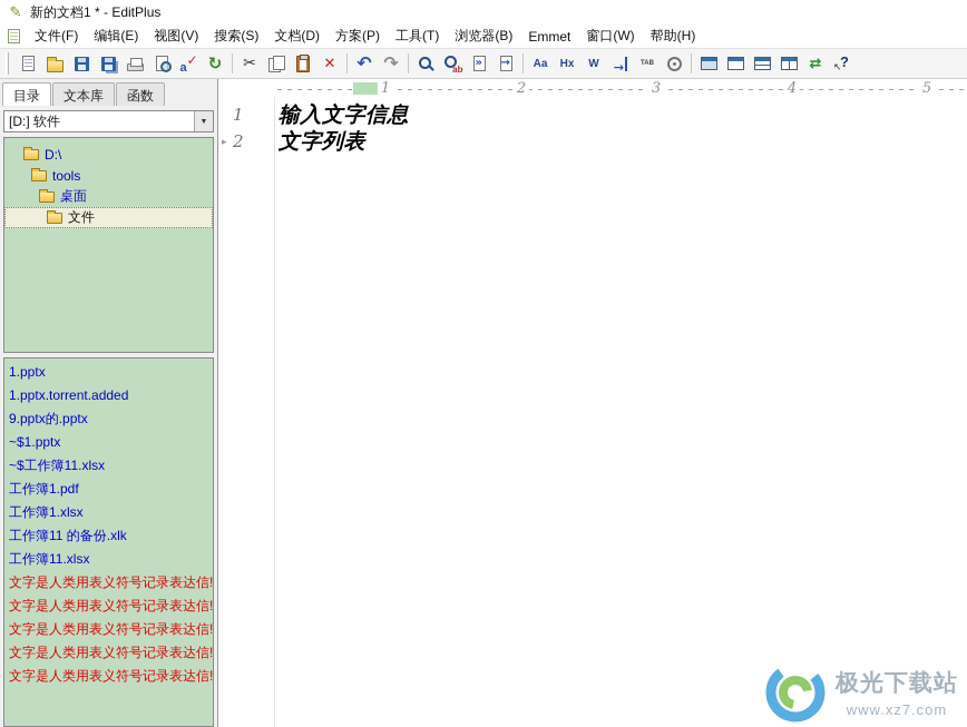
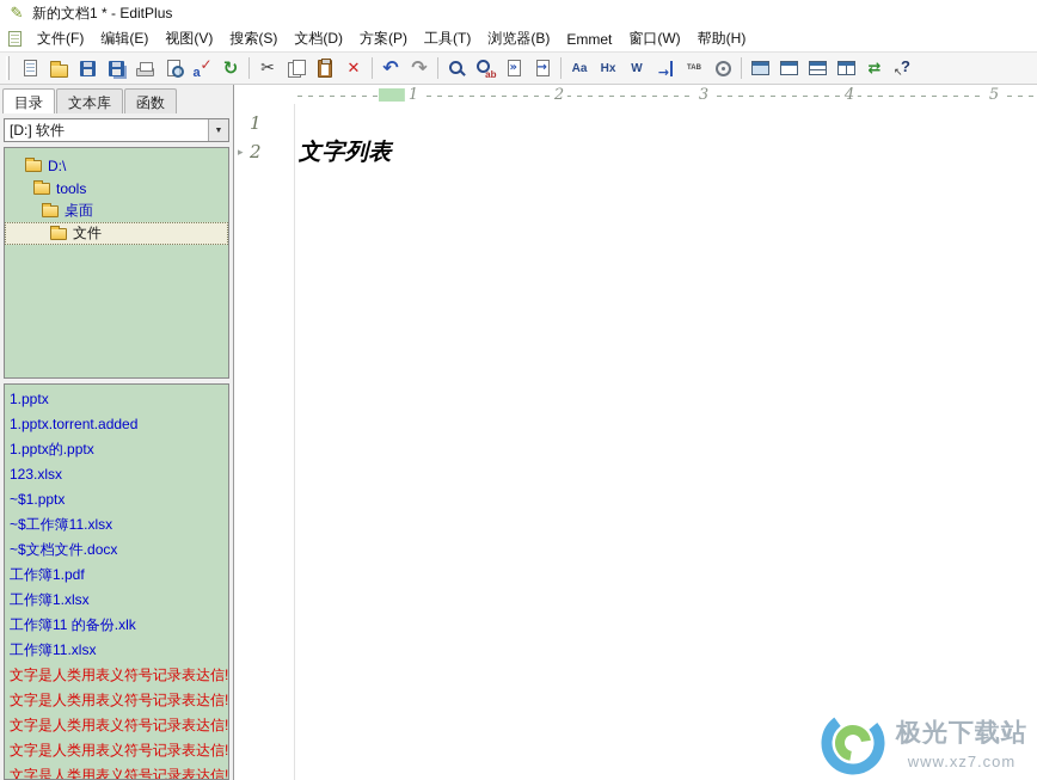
  新的文档1 * - EditPlus
  文件(F)
  编辑(E)
  视图(V)
  搜索(S)
  文档(D)
  方案(P)
  工具(T)
  浏览器(B)
  Emmet
  窗口(W)
  帮助(H)
  Aa
  Hx
  W
  目录
  文本库
  函数
  [D:] 软件
  D:\
  tools
  桌面
  文件
  1.pptx
  1.pptx.torrent.added
- 9.pptx的.pptx
+ 1.pptx的.pptx
+ 123.xlsx
  ~$1.pptx
  ~$工作簿11.xlsx
+ ~$文档文件.docx
  工作簿1.pdf
  工作簿1.xlsx
  工作簿11 的备份.xlk
  工作簿11.xlsx
  文字是人类用表义符号记录表达信!
  文字是人类用表义符号记录表达信!
  文字是人类用表义符号记录表达信!
  文字是人类用表义符号记录表达信!
  文字是人类用表义符号记录表达信!
  1
  2
  3
  4
  5
  1
- 输入文字信息
  ▸
  2
  文字列表
  极光下载站
  www.xz7.com
